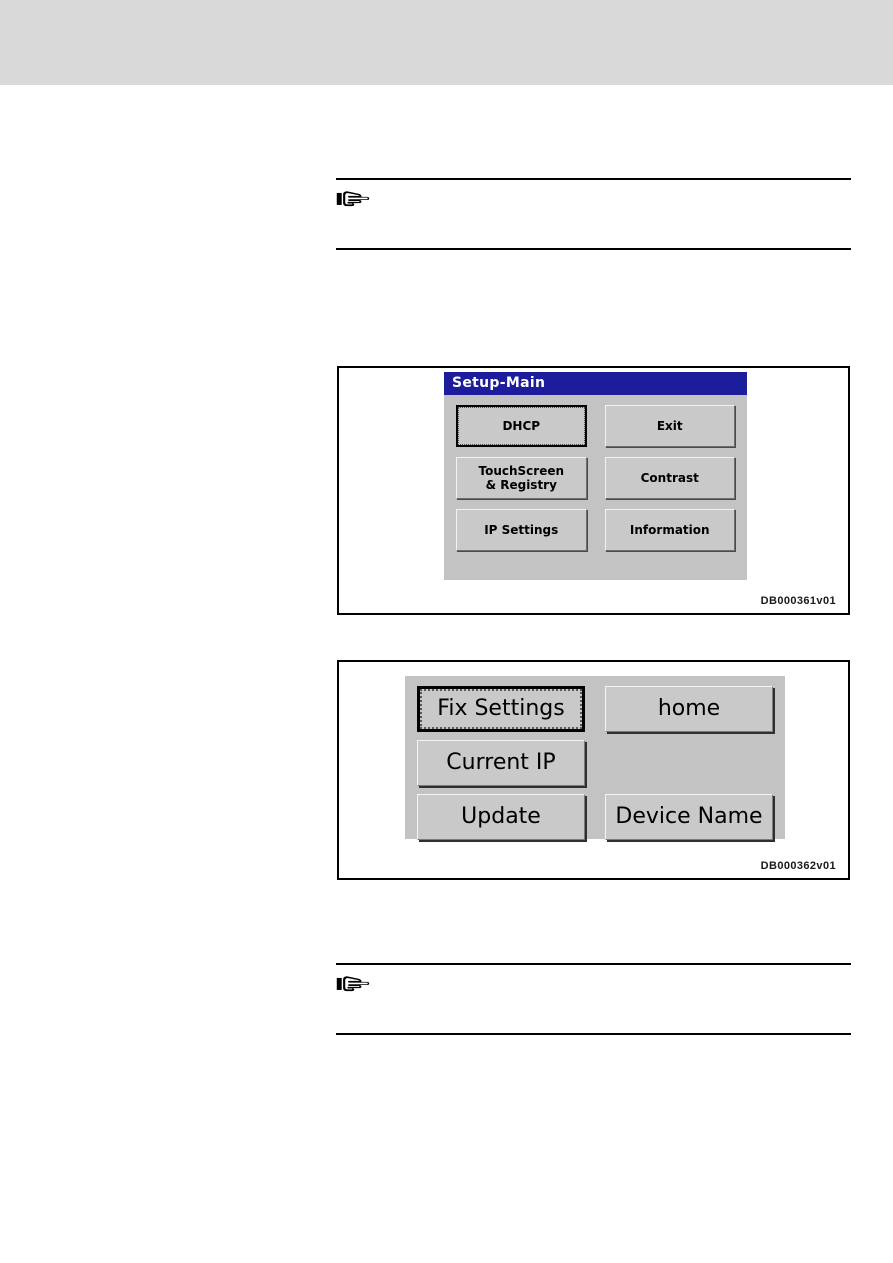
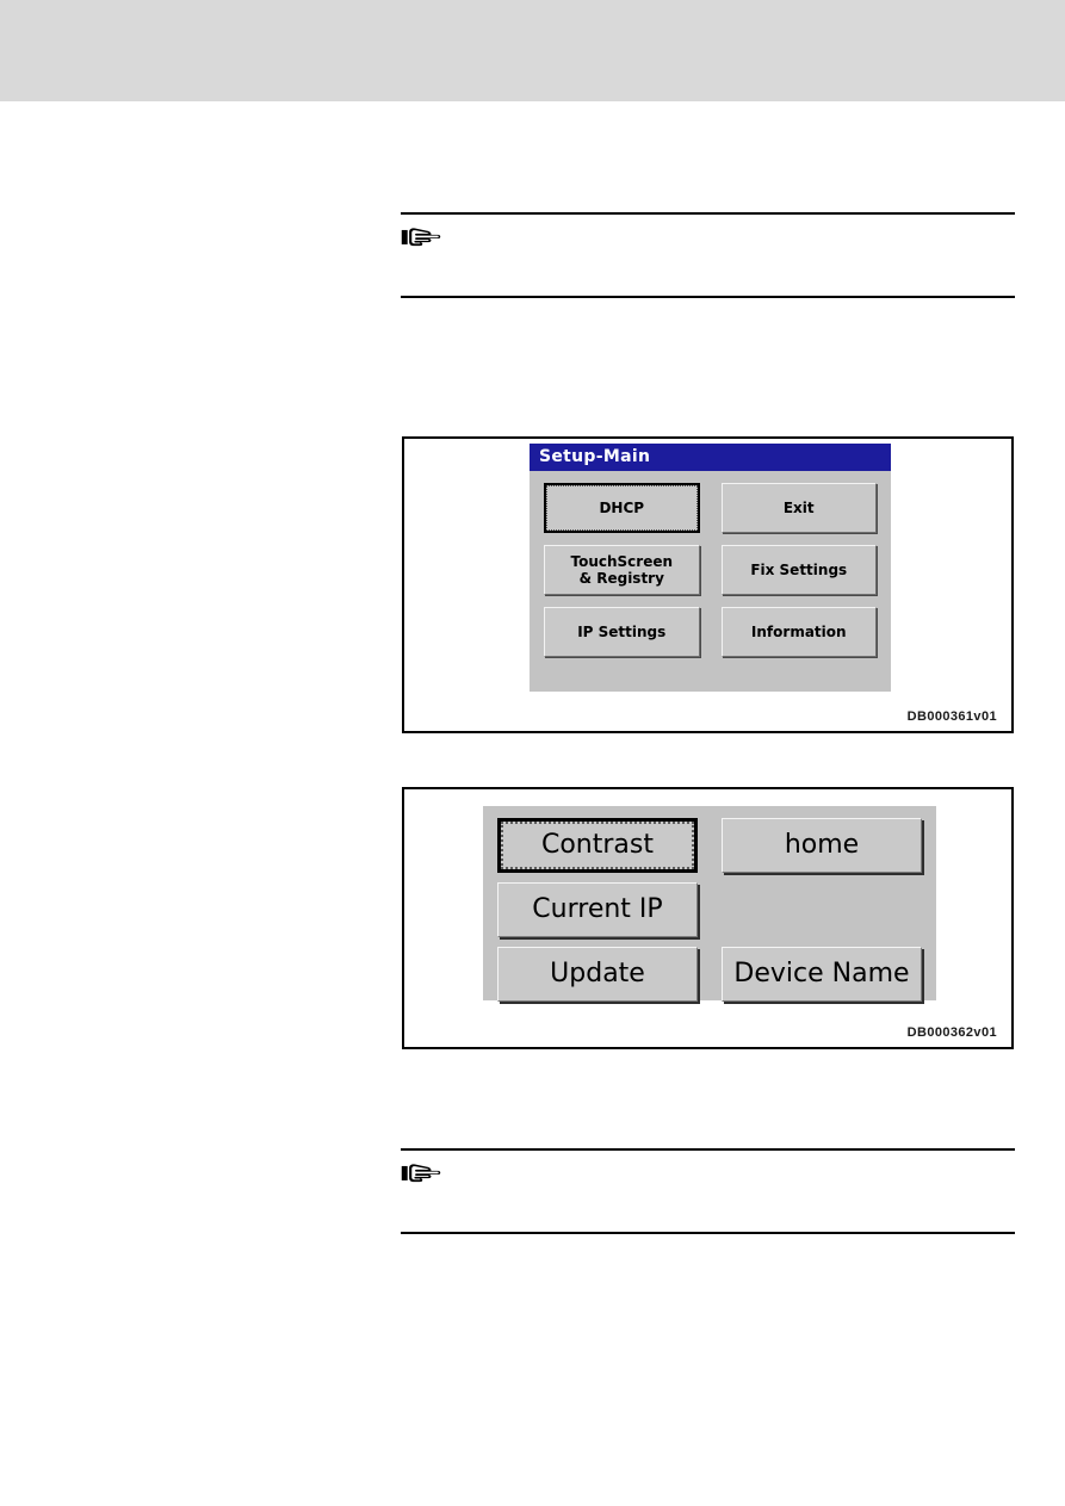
  Setup-Main
  DHCP
  Exit
  TouchScreen
  & Registry
- Contrast
+ Fix Settings
  IP Settings
  Information
  DB000361v01
- Fix Settings
+ Contrast
  home
  Current IP
  Update
  Device Name
  DB000362v01
